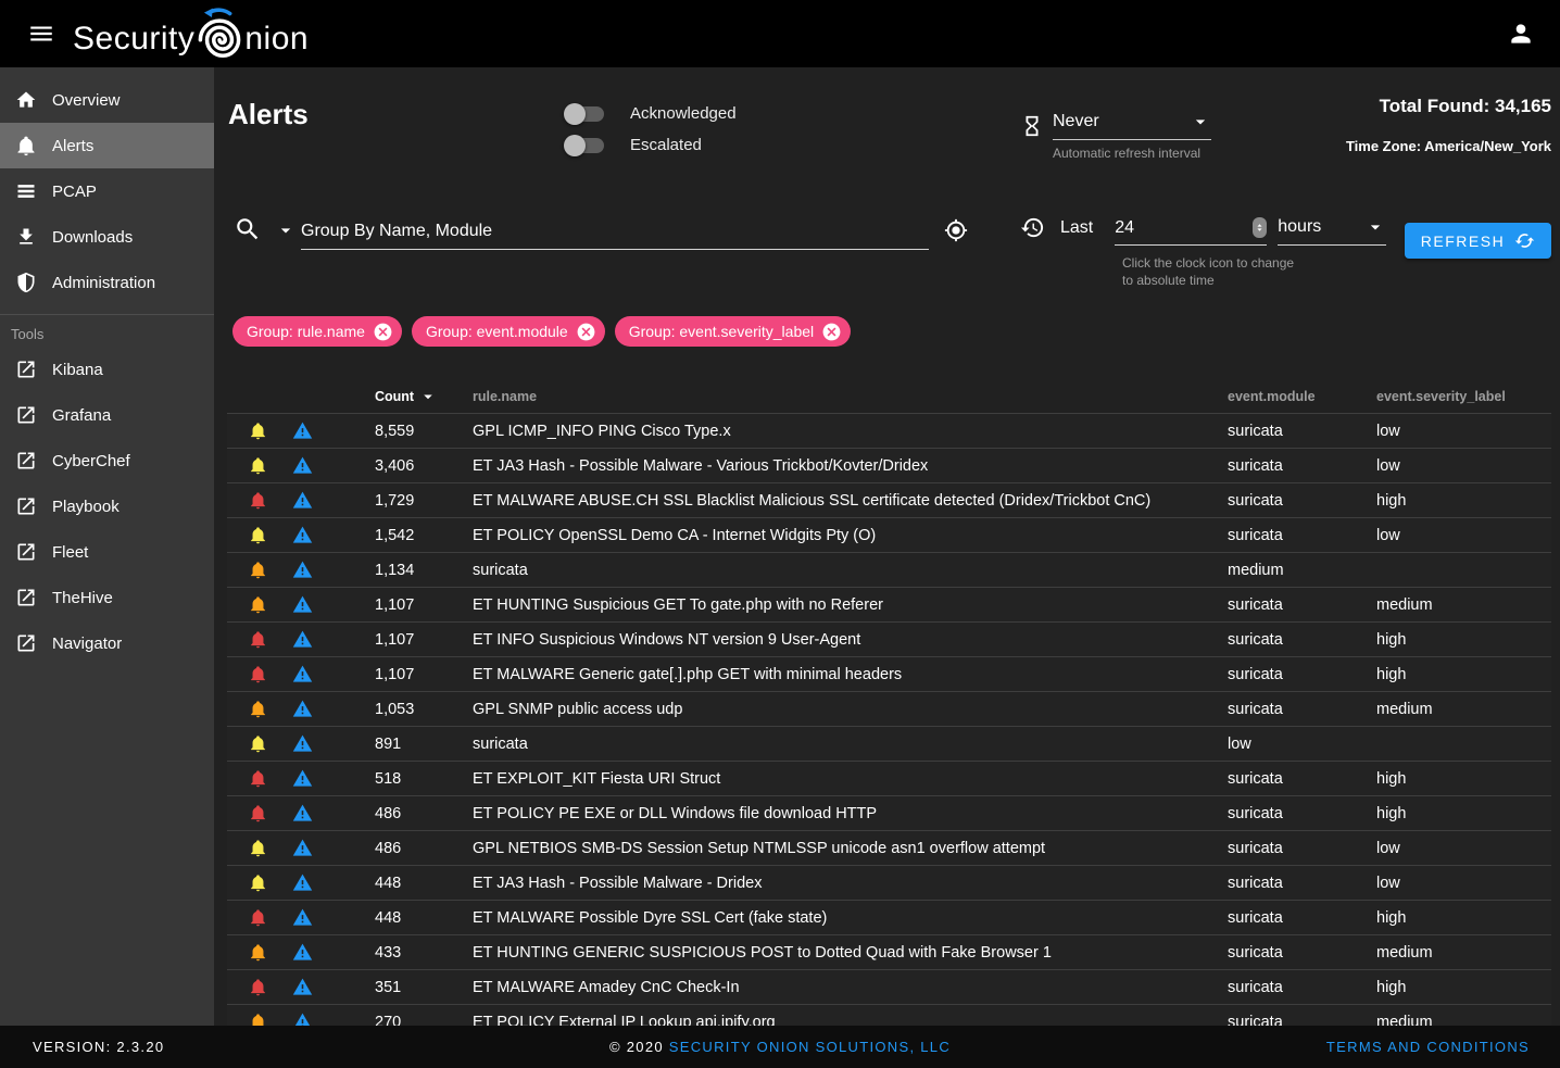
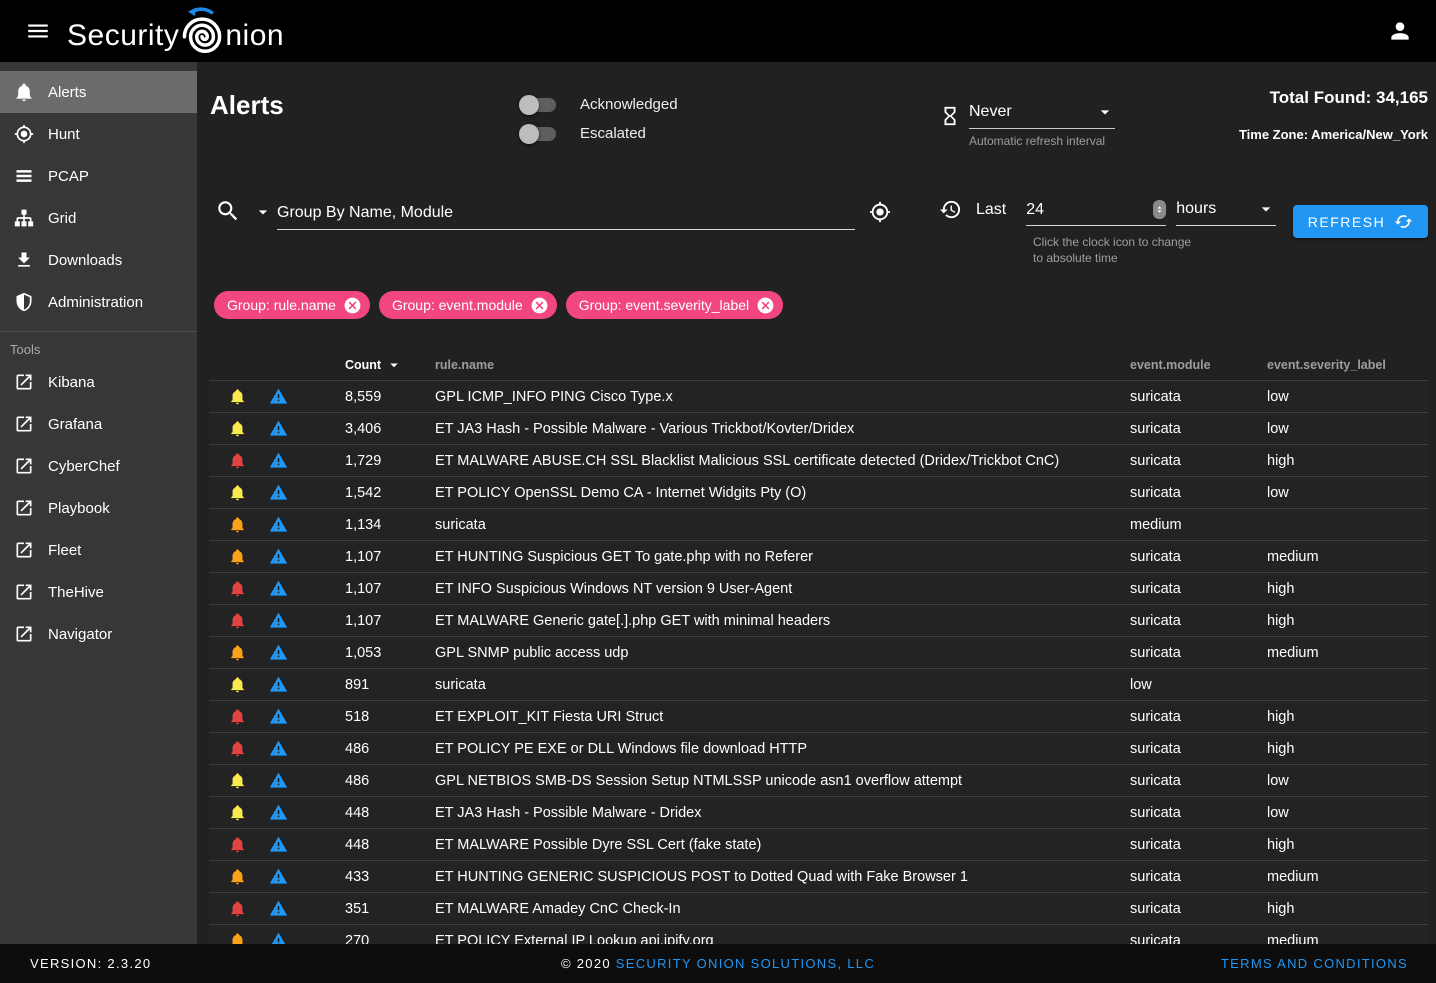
  Security
  nion
- Overview
  Alerts
+ Hunt
  PCAP
+ Grid
  Downloads
  Administration
  Tools
  Kibana
  Grafana
  CyberChef
  Playbook
  Fleet
  TheHive
  Navigator
  Alerts
  Acknowledged
  Escalated
  Never
  Automatic refresh interval
  Total Found: 34,165
  Time Zone: America/New_York
  Group By Name, Module
  Last
  24
  hours
  Click the clock icon to change to absolute time
  REFRESH
  Group: rule.name
  Group: event.module
  Group: event.severity_label
  Count
  rule.name
  event.module
  event.severity_label
  8,559
  GPL ICMP_INFO PING Cisco Type.x
  suricata
  low
  3,406
  ET JA3 Hash - Possible Malware - Various Trickbot/Kovter/Dridex
  suricata
  low
  1,729
  ET MALWARE ABUSE.CH SSL Blacklist Malicious SSL certificate detected (Dridex/Trickbot CnC)
  suricata
  high
  1,542
  ET POLICY OpenSSL Demo CA - Internet Widgits Pty (O)
  suricata
  low
  1,134
  suricata
  medium
  1,107
  ET HUNTING Suspicious GET To gate.php with no Referer
  suricata
  medium
  1,107
  ET INFO Suspicious Windows NT version 9 User-Agent
  suricata
  high
  1,107
  ET MALWARE Generic gate[.].php GET with minimal headers
  suricata
  high
  1,053
  GPL SNMP public access udp
  suricata
  medium
  891
  suricata
  low
  518
  ET EXPLOIT_KIT Fiesta URI Struct
  suricata
  high
  486
  ET POLICY PE EXE or DLL Windows file download HTTP
  suricata
  high
  486
  GPL NETBIOS SMB-DS Session Setup NTMLSSP unicode asn1 overflow attempt
  suricata
  low
  448
  ET JA3 Hash - Possible Malware - Dridex
  suricata
  low
  448
  ET MALWARE Possible Dyre SSL Cert (fake state)
  suricata
  high
  433
  ET HUNTING GENERIC SUSPICIOUS POST to Dotted Quad with Fake Browser 1
  suricata
  medium
  351
  ET MALWARE Amadey CnC Check-In
  suricata
  high
  270
  ET POLICY External IP Lookup api.ipify.org
  suricata
  medium
  VERSION: 2.3.20
  © 2020 SECURITY ONION SOLUTIONS, LLC
  TERMS AND CONDITIONS
